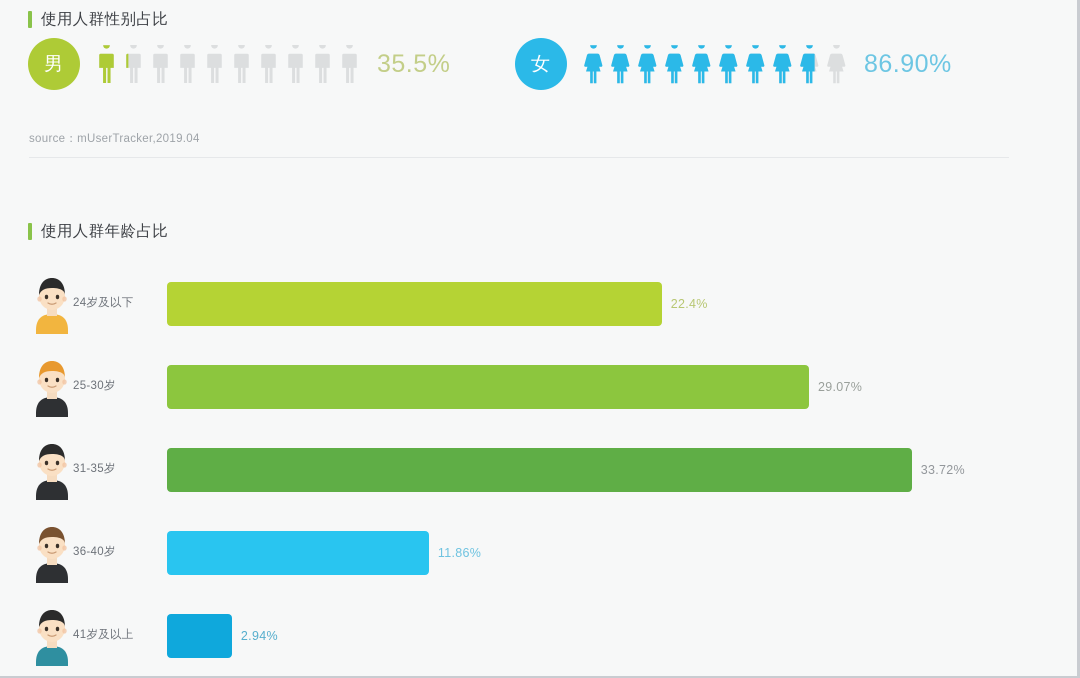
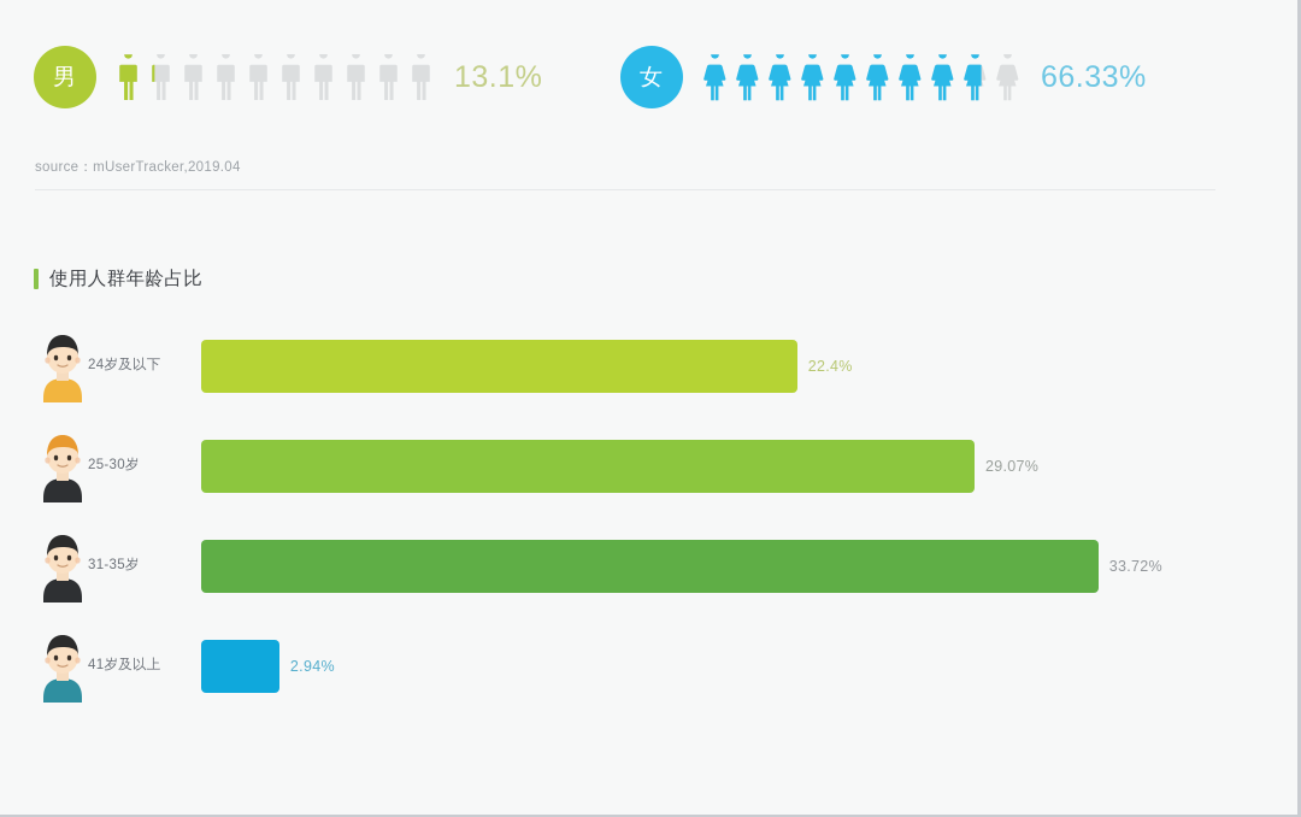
- 使用人群性别占比
  男
- 35.5%
+ 13.1%
  女
- 86.90%
+ 66.33%
  source：mUserTracker,2019.04
  使用人群年龄占比
  24岁及以下
  22.4%
  25-30岁
  29.07%
  31-35岁
  33.72%
- 36-40岁
- 11.86%
  41岁及以上
  2.94%
